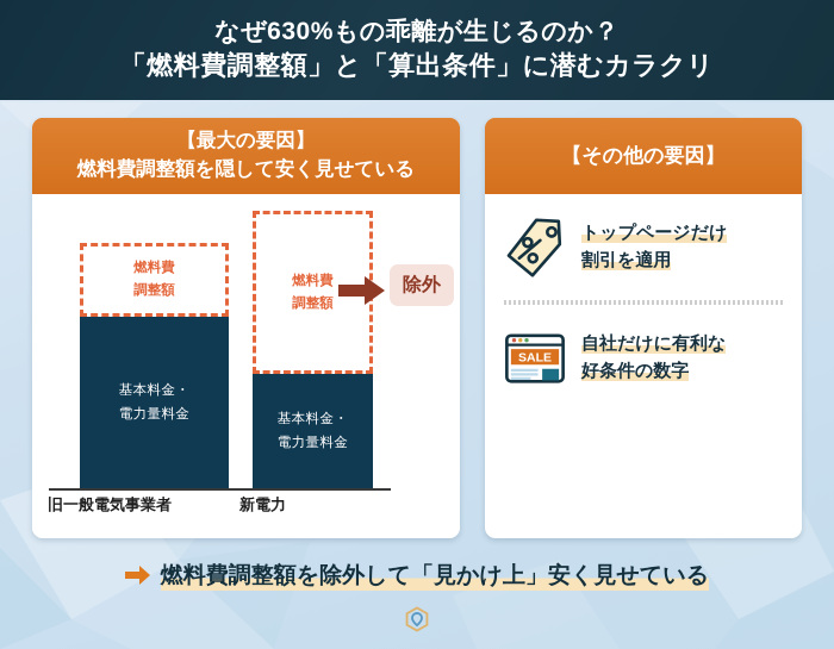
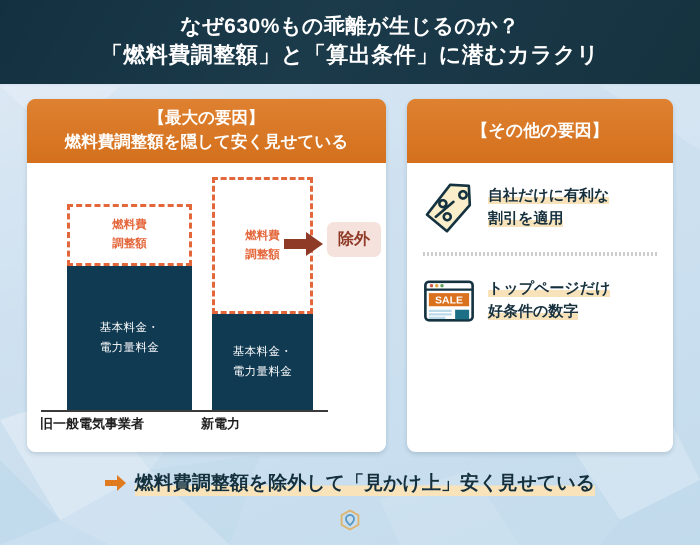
  なぜ630%もの乖離が生じるのか？
  「燃料費調整額」と「算出条件」に潜むカラクリ
  【最大の要因】
  燃料費調整額を隠して安く見せている
  燃料費
  調整額
  基本料金・
  電力量料金
  燃料費
  調整額
  基本料金・
  電力量料金
  旧一般電気事業者
  新電力
  除外
  【その他の要因】
- トップページだけ
+ 自社だけに有利な
  割引を適用
  SALE
- 自社だけに有利な
+ トップページだけ
  好条件の数字
  燃料費調整額を除外して「見かけ上」安く見せている
